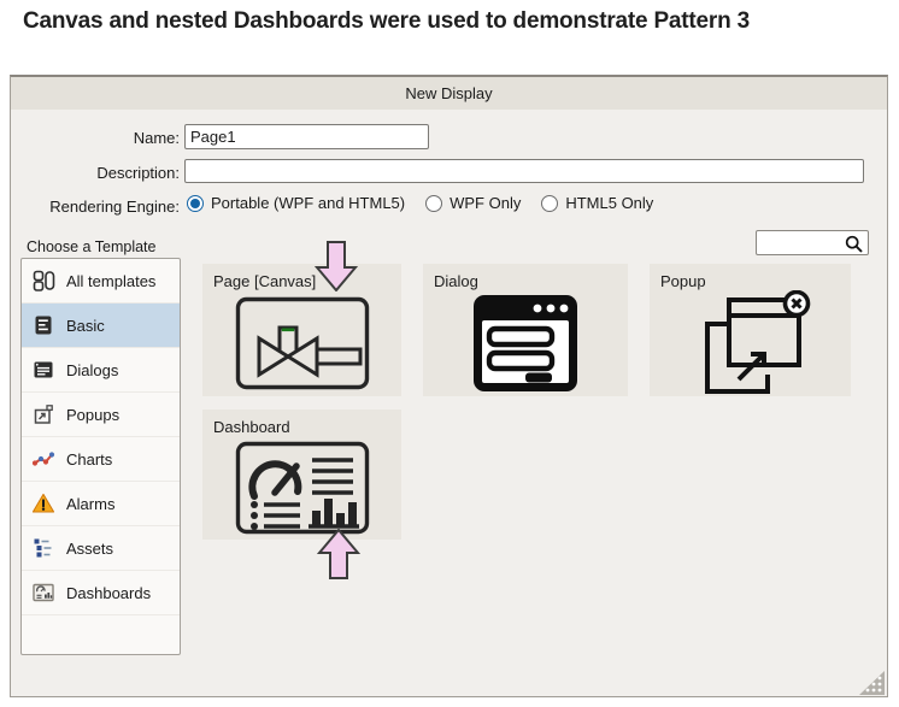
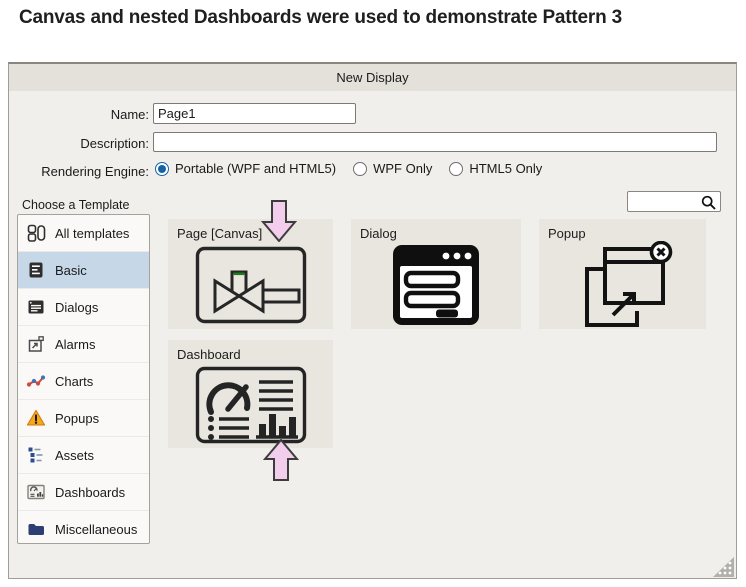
  Canvas and nested Dashboards were used to demonstrate Pattern 3
  New Display
  Name:
  Page1
  Description:
  Rendering Engine:
  Portable (WPF and HTML5)
  WPF Only
  HTML5 Only
  Choose a Template
  All templates
  Basic
  Dialogs
- Popups
+ Alarms
  Charts
- Alarms
+ Popups
  Assets
  Dashboards
+ Miscellaneous
  Page [Canvas]
  Dialog
  Popup
  Dashboard
